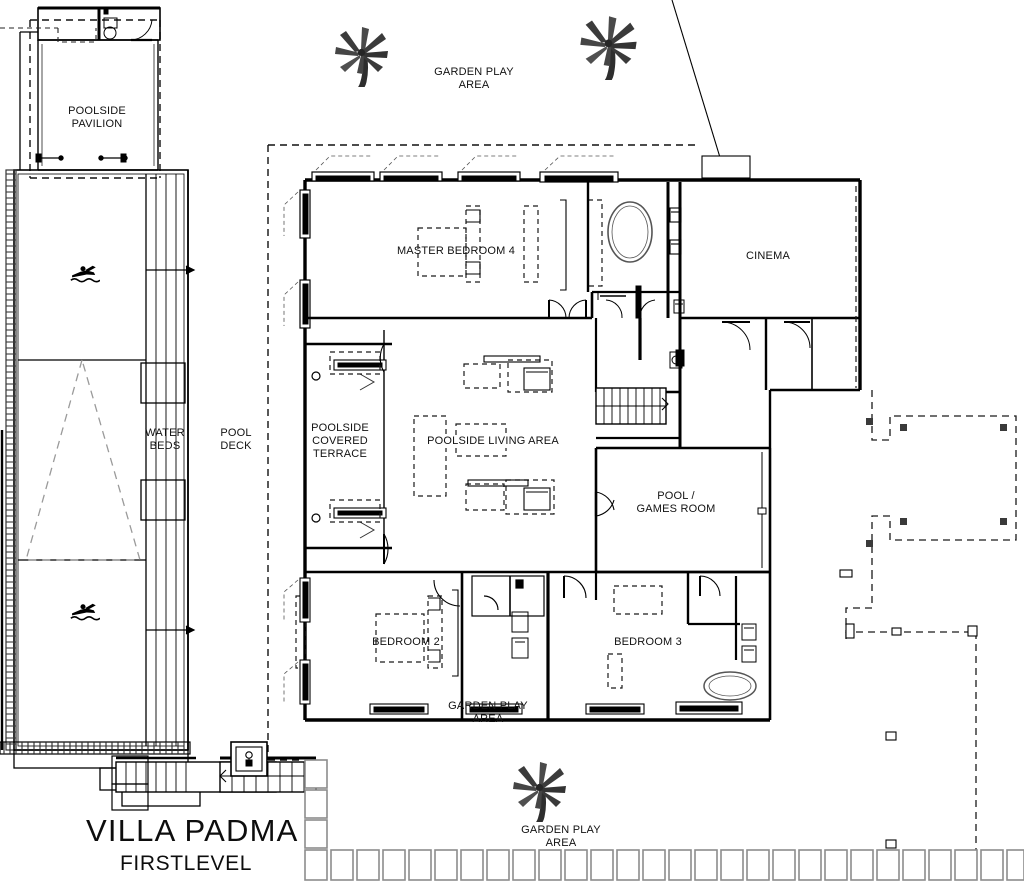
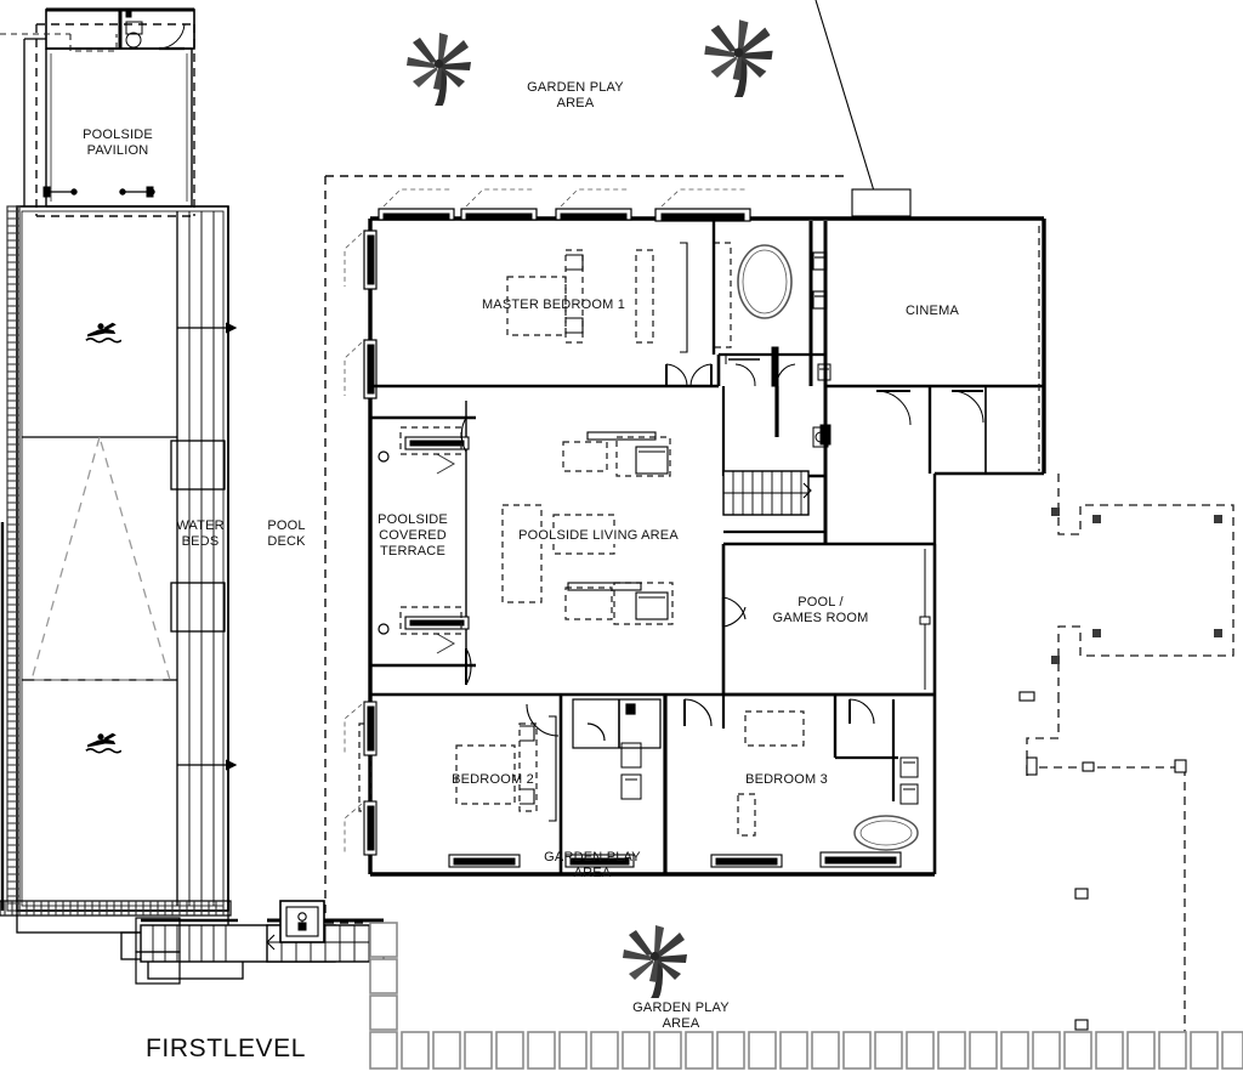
  POOLSIDE
  PAVILION
- MASTER BEDROOM 4
+ MASTER BEDROOM 1
  CINEMA
  WATER
  BEDS
  POOL
  DECK
  POOLSIDE
  COVERED
  TERRACE
  POOLSIDE LIVING AREA
  POOL /
  GAMES ROOM
  BEDROOM 2
  BEDROOM 3
  GARDEN PLAY AREA
  GARDEN PLAY AREA
  GARDEN PLAY AREA
- VILLA PADMA
  FIRSTLEVEL
